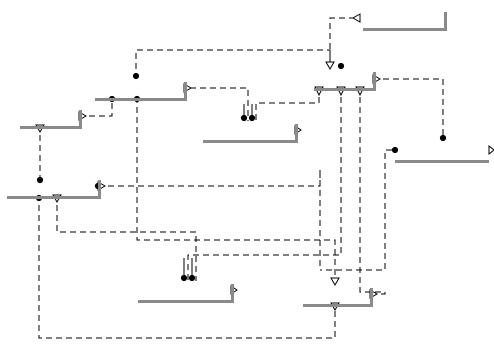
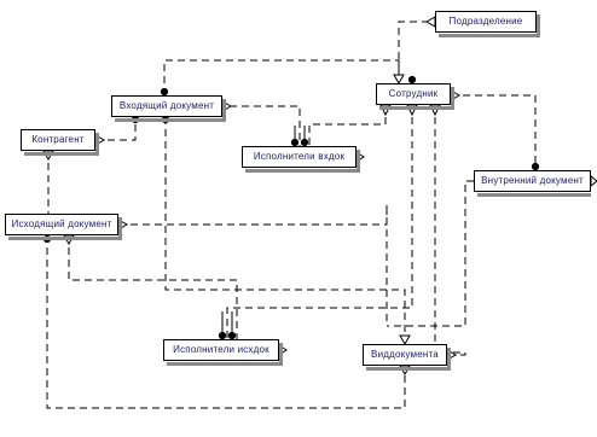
+ Подразделение
+ Входящий документ
+ Сотрудник
+ Контрагент
+ Исполнители вхдок
+ Внутренний документ
+ Исходящий документ
+ Исполнители исхдок
+ Виддокумента
